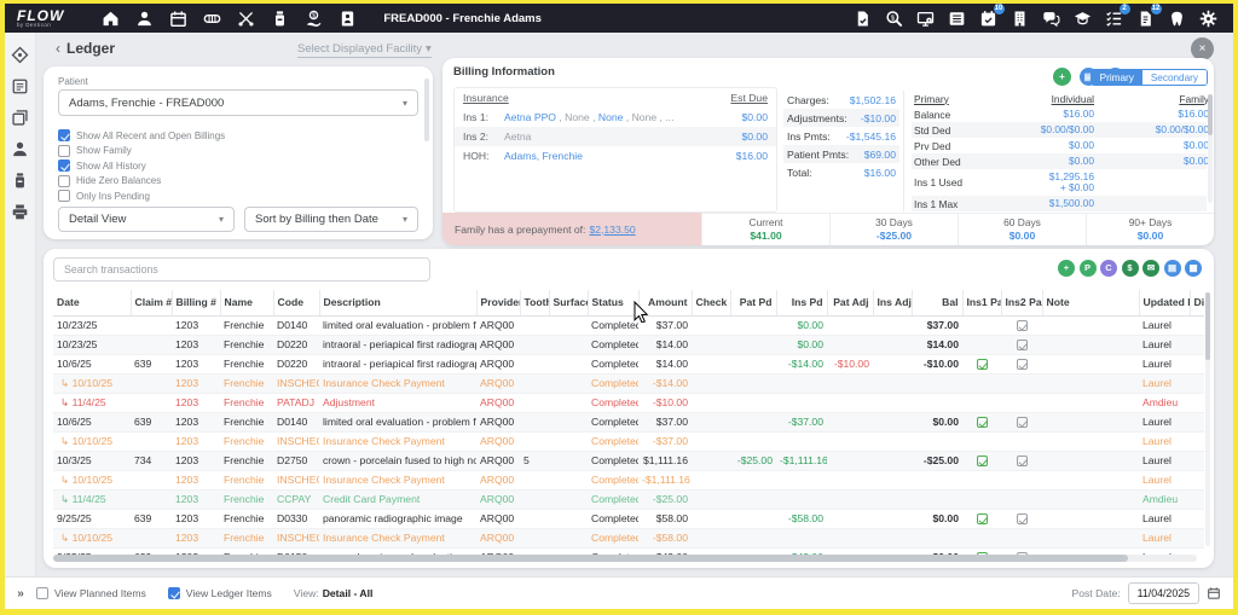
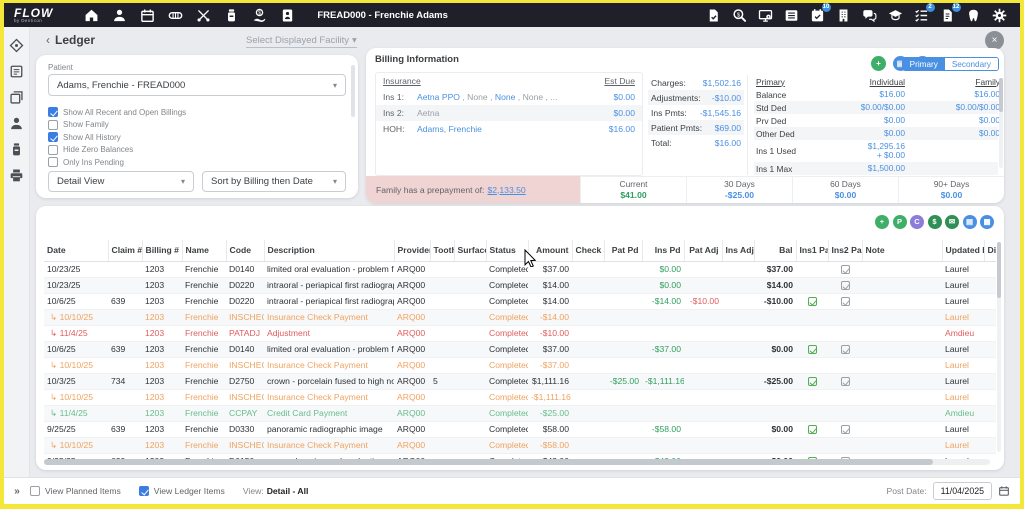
  FLOW
  FREAD000 - Frenchie Adams
  ‹
  Ledger
  Select Displayed Facility ▾
  ×
  Patient
  Adams, Frenchie - FREAD000
  ▾
  Show All Recent and Open Billings
  Show Family
  Show All History
  Hide Zero Balances
  Only Ins Pending
  Detail View
  ▾
  Sort by Billing then Date
  ▾
  Billing Information
  +
  ▤
  Primary
  Secondary
  Insurance
  Est Due
  Ins 1:
  Aetna PPO , None , None , None , ...
  $0.00
  Ins 2:
  Aetna
  $0.00
  HOH:
  Adams, Frenchie
  $16.00
  Charges:
  $1,502.16
  Adjustments:
  -$10.00
  Ins Pmts:
  -$1,545.16
  Patient Pmts:
  $69.00
  Total:
  $16.00
  Primary
  Individual
  Family
  Balance
  $16.00
  $16.00
  Std Ded
  $0.00/$0.00
  $0.00/$0.00
  Prv Ded
  $0.00
  $0.00
  Other Ded
  $0.00
  $0.00
  Ins 1 Used
  $1,295.16
  + $0.00
  Ins 1 Max
  $1,500.00
  Family has a prepayment of:
  $2,133.50
  Current
  $41.00
  30 Days
  -$25.00
  60 Days
  $0.00
  90+ Days
  $0.00
- Search transactions
  +
  P
  C
  $
  ✉
  ▤
  ▦
  Date	Claim #	Billing #	Name	Code	Description	Provide	Toot	Surfac	Status	Amount	Check	Pat Pd	Ins Pd	Pat Adj	Ins Adj	Bal	Ins1 Pa	Ins2 Pa	Note	Updated	Di
  10/23/25		1203	Frenchie	D0140	limited oral evaluation - problem f	ARQ00			Complete	$37.00			$0.00			$37.00				Laurel
  10/23/25		1203	Frenchie	D0220	intraoral - periapical first radiogra	ARQ00			Complete	$14.00			$0.00			$14.00				Laurel
  10/6/25	639	1203	Frenchie	D0220	intraoral - periapical first radiogra	ARQ00			Complete	$14.00			-$14.00	-$10.00		-$10.00				Laurel
  ↳ 10/10/25		1203	Frenchie	INSCHE	Insurance Check Payment	ARQ00			Complete	-$14.00										Laurel
  ↳ 11/4/25		1203	Frenchie	PATADJ	Adjustment	ARQ00			Complete	-$10.00										Amdieu
  10/6/25	639	1203	Frenchie	D0140	limited oral evaluation - problem f	ARQ00			Complete	$37.00			-$37.00			$0.00				Laurel
  ↳ 10/10/25		1203	Frenchie	INSCHE	Insurance Check Payment	ARQ00			Complete	-$37.00										Laurel
  10/3/25	734	1203	Frenchie	D2750	crown - porcelain fused to high no	ARQ00	5		Complete	$1,111.16		-$25.00	-$1,111.16			-$25.00				Laurel
  ↳ 10/10/25		1203	Frenchie	INSCHE	Insurance Check Payment	ARQ00			Complete	-$1,111.16										Laurel
  ↳ 11/4/25		1203	Frenchie	CCPAY	Credit Card Payment	ARQ00			Complete	-$25.00										Amdieu
  9/25/25	639	1203	Frenchie	D0330	panoramic radiographic image	ARQ00			Complete	$58.00			-$58.00			$0.00				Laurel
  ↳ 10/10/25		1203	Frenchie	INSCHE	Insurance Check Payment	ARQ00			Complete	-$58.00										Laurel
  »
  View Planned Items
  View Ledger Items
  View: Detail - All
  Post Date:
  11/04/2025
